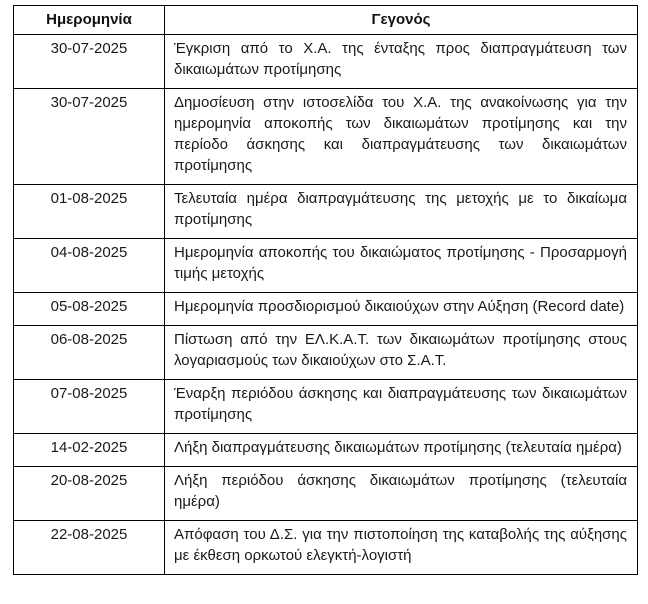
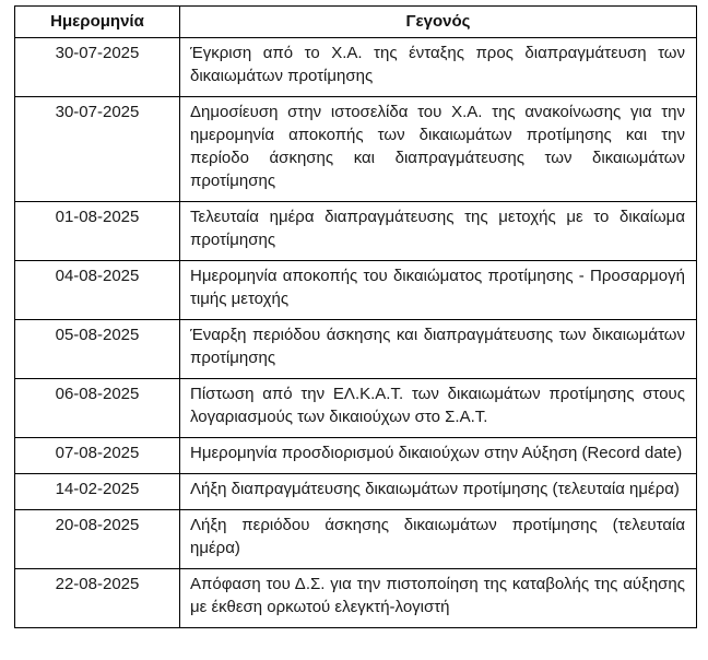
  Ημερομηνία	Γεγονός
  30-07-2025	Έγκριση από το Χ.Α. της ένταξης προς διαπραγμάτευση των δικαιωμάτων προτίμησης
  30-07-2025	Δημοσίευση στην ιστοσελίδα του Χ.Α. της ανακοίνωσης για την ημερομηνία αποκοπής των δικαιωμάτων προτίμησης και την περίοδο άσκησης και διαπραγμάτευσης των δικαιωμάτων προτίμησης
  01-08-2025	Τελευταία ημέρα διαπραγμάτευσης της μετοχής με το δικαίωμα προτίμησης
  04-08-2025	Ημερομηνία αποκοπής του δικαιώματος προτίμησης - Προσαρμογή τιμής μετοχής
- 05-08-2025	Ημερομηνία προσδιορισμού δικαιούχων στην Αύξηση (Record date)
+ 05-08-2025	Έναρξη περιόδου άσκησης και διαπραγμάτευσης των δικαιωμάτων προτίμησης
  06-08-2025	Πίστωση από την ΕΛ.Κ.Α.Τ. των δικαιωμάτων προτίμησης στους λογαριασμούς των δικαιούχων στο Σ.Α.Τ.
- 07-08-2025	Έναρξη περιόδου άσκησης και διαπραγμάτευσης των δικαιωμάτων προτίμησης
+ 07-08-2025	Ημερομηνία προσδιορισμού δικαιούχων στην Αύξηση (Record date)
  14-02-2025	Λήξη διαπραγμάτευσης δικαιωμάτων προτίμησης (τελευταία ημέρα)
  20-08-2025	Λήξη περιόδου άσκησης δικαιωμάτων προτίμησης (τελευταία ημέρα)
  22-08-2025	Απόφαση του Δ.Σ. για την πιστοποίηση της καταβολής της αύξησης με έκθεση ορκωτού ελεγκτή-λογιστή
